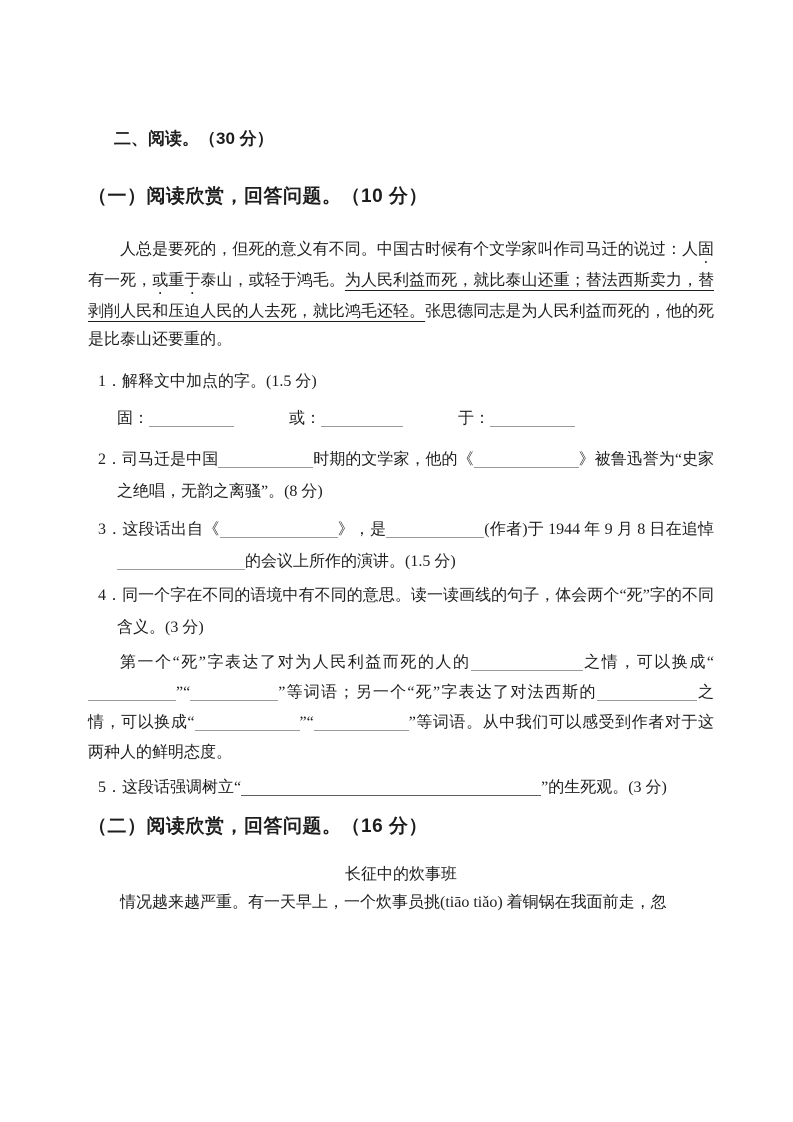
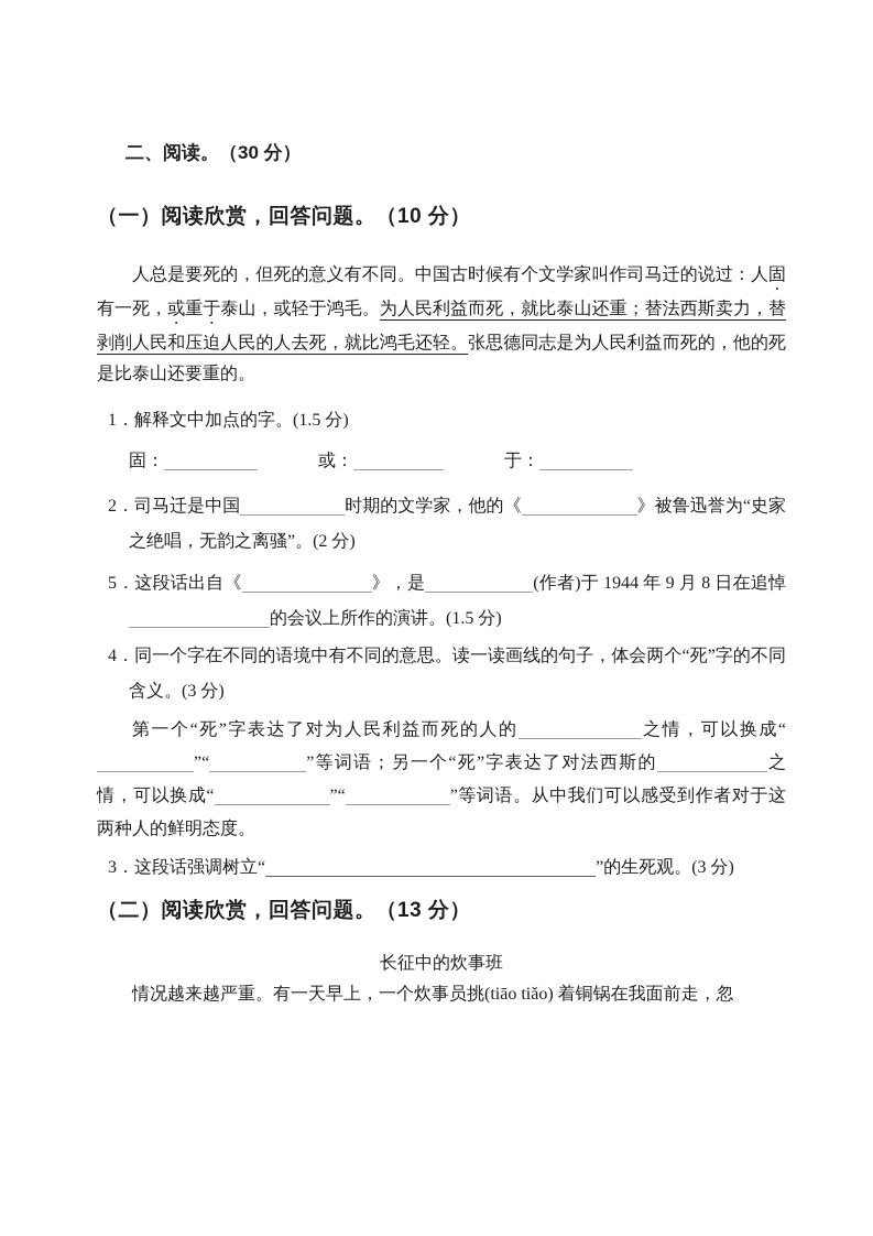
  二、阅读。（30 分）
  （一）阅读欣赏，回答问题。（10 分）
  人总是要死的，但死的意义有不同。中国古时候有个文学家叫作司马迁的说过：人固有一死，或重于泰山，或轻于鸿毛。为人民利益而死，就比泰山还重；替法西斯卖力，替剥削人民和压迫人民的人去死，就比鸿毛还轻。张思德同志是为人民利益而死的，他的死是比泰山还要重的。
  1．解释文中加点的字。(1.5 分)
  固： 或： 于：
- 2．司马迁是中国 时期的文学家，他的《 》被鲁迅誉为“史家之绝唱，无韵之离骚”。(8 分)
+ 2．司马迁是中国 时期的文学家，他的《 》被鲁迅誉为“史家之绝唱，无韵之离骚”。(2 分)
- 3．这段话出自《 》，是 (作者)于 1944 年 9 月 8 日在追悼的会议上所作的演讲。(1.5 分)
+ 5．这段话出自《 》，是 (作者)于 1944 年 9 月 8 日在追悼的会议上所作的演讲。(1.5 分)
  4．同一个字在不同的语境中有不同的意思。读一读画线的句子，体会两个“死”字的不同含义。(3 分)
  第一个“死”字表达了对为人民利益而死的人的 之情，可以换成“”“ ”等词语；另一个“死”字表达了对法西斯的 之情，可以换成“ ”“ ”等词语。从中我们可以感受到作者对于这两种人的鲜明态度。
- 5．这段话强调树立“ ”的生死观。(3 分)
+ 3．这段话强调树立“ ”的生死观。(3 分)
- （二）阅读欣赏，回答问题。（16 分）
+ （二）阅读欣赏，回答问题。（13 分）
  长征中的炊事班
  情况越来越严重。有一天早上，一个炊事员挑(tiāo tiǎo) 着铜锅在我面前走，忽
